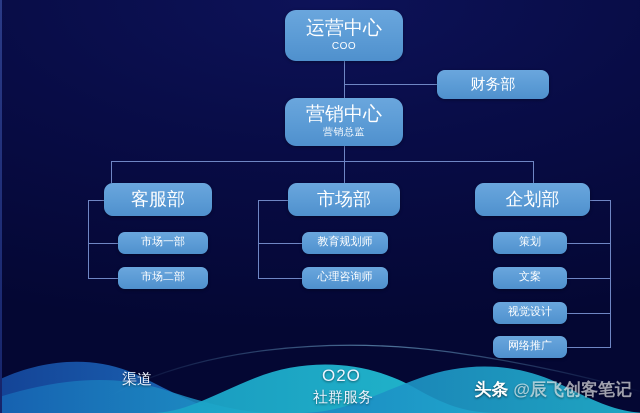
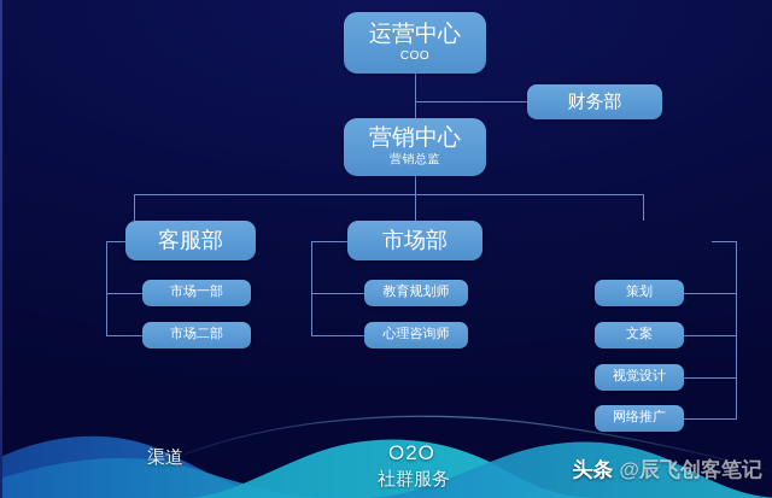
  运营中心
  COO
  财务部
  营销中心
  营销总监
  客服部
  市场一部
  市场二部
  市场部
  教育规划师
  心理咨询师
- 企划部
  策划
  文案
  视觉设计
  网络推广
  渠道
  O2O
  社群服务
  头条
  @辰飞创客笔记
